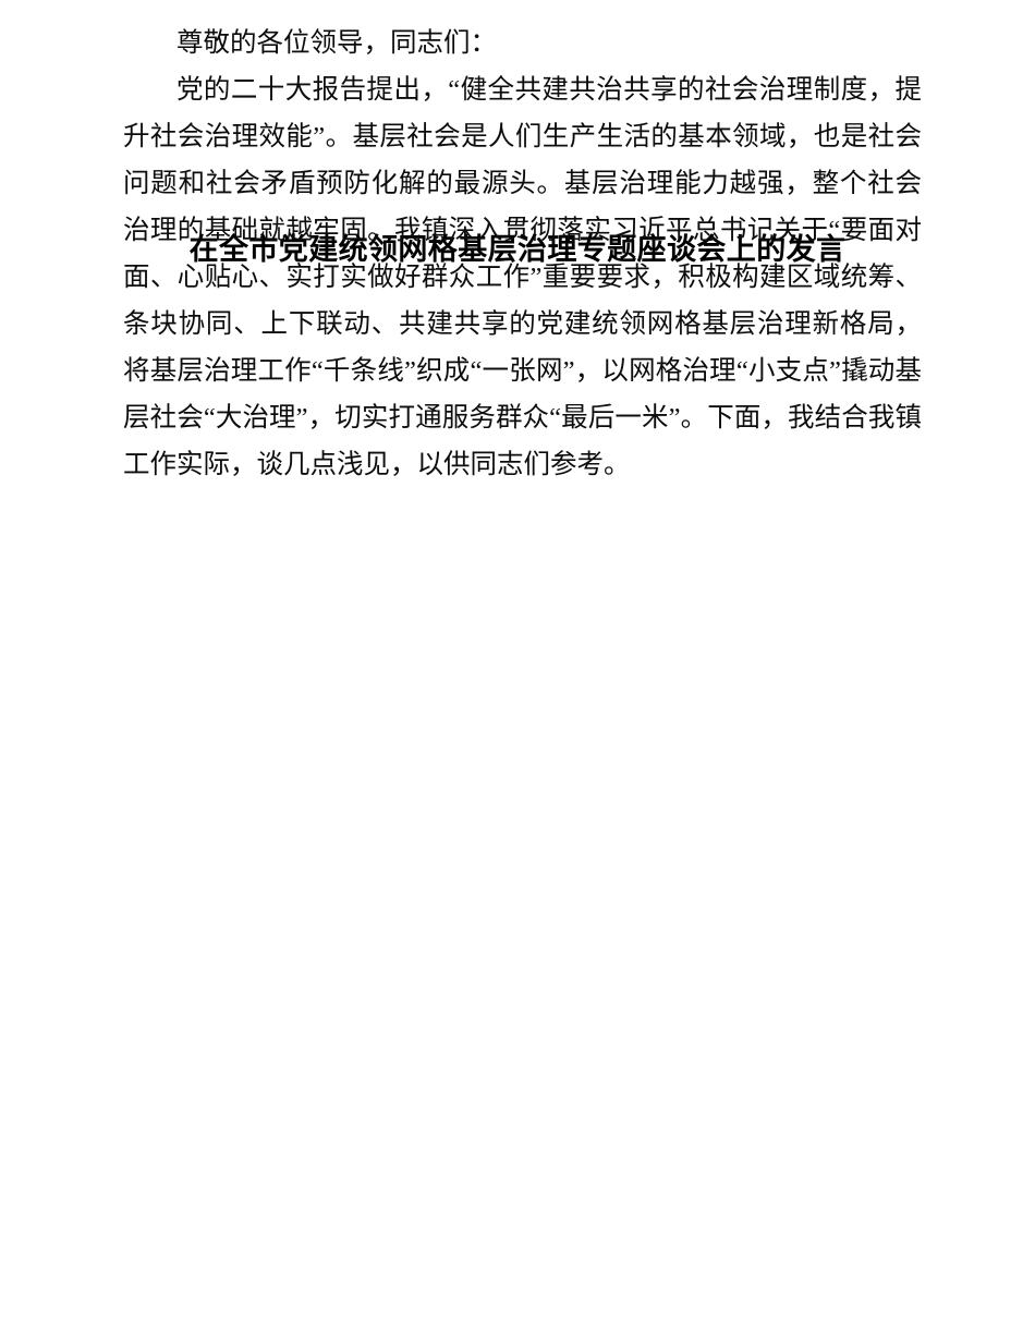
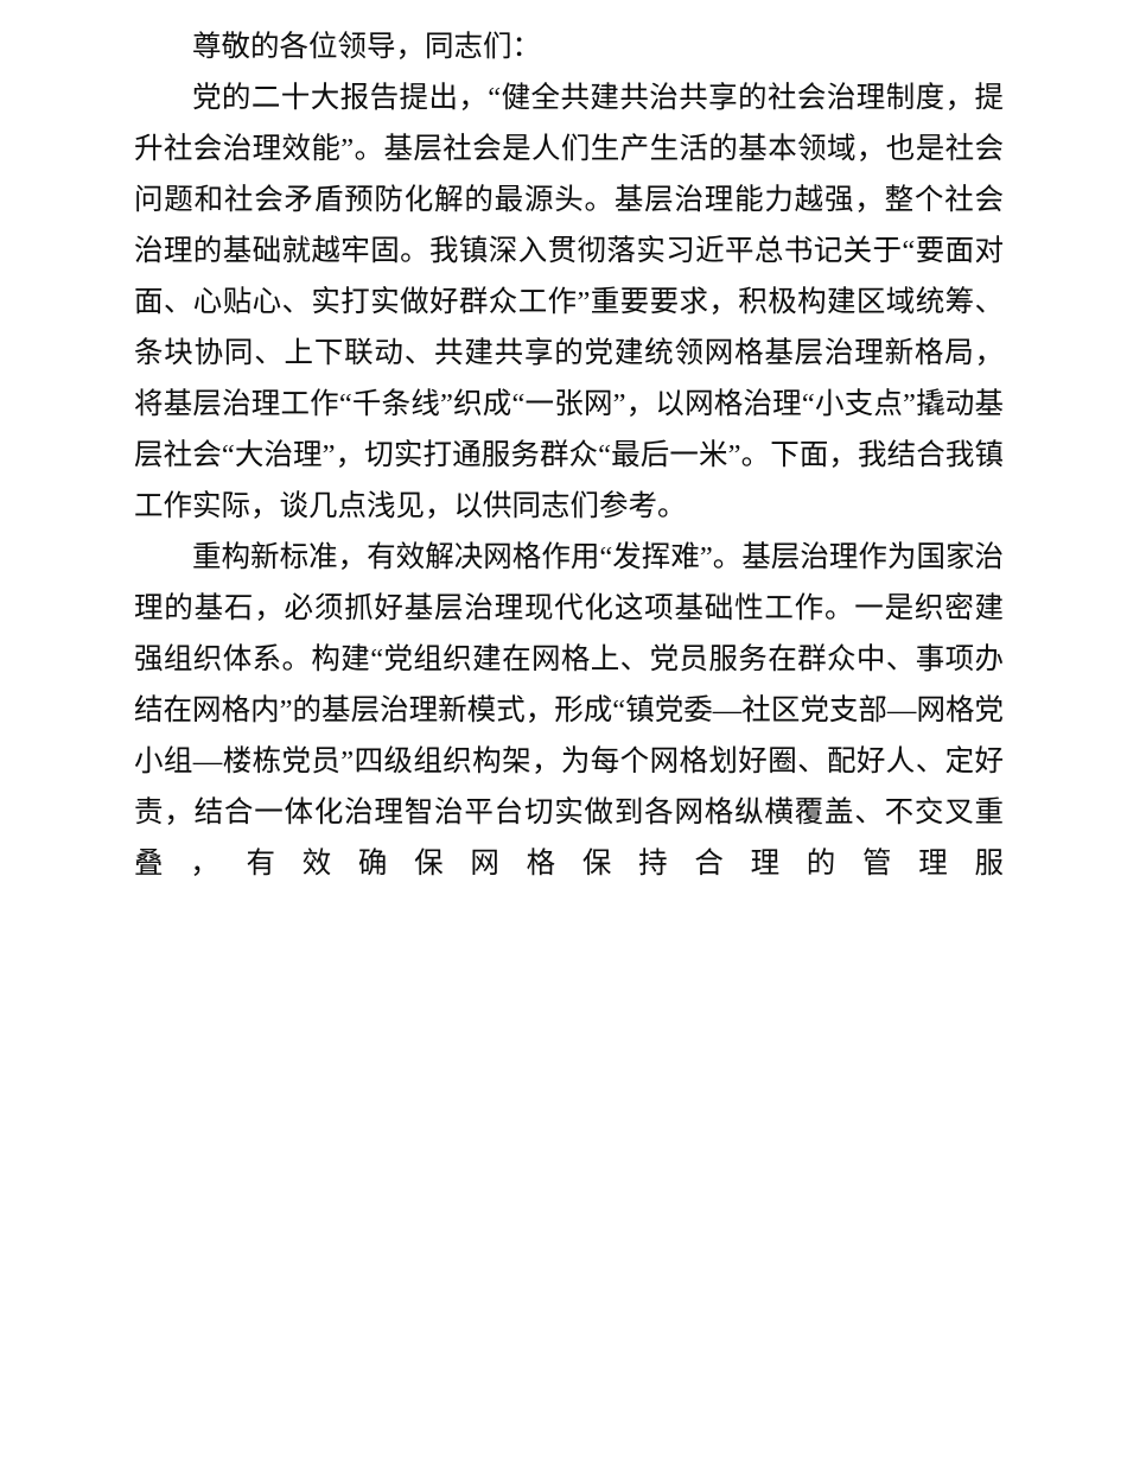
- 在全市党建统领网格基层治理专题座谈会上的发言
  尊敬的各位领导，同志们：
  党的二十大报告提出，“健全共建共治共享的社会治理制度，提升社会治理效能”。基层社会是人们生产生活的基本领域，也是社会问题和社会矛盾预防化解的最源头。基层治理能力越强，整个社会治理的基础就越牢固。我镇深入贯彻落实习近平总书记关于“要面对面、心贴心、实打实做好群众工作”重要要求，积极构建区域统筹、条块协同、上下联动、共建共享的党建统领网格基层治理新格局，将基层治理工作“千条线”织成“一张网”，以网格治理“小支点”撬动基层社会“大治理”，切实打通服务群众“最后一米”。下面，我结合我镇工作实际，谈几点浅见，以供同志们参考。
+ 重构新标准，有效解决网格作用“发挥难”。基层治理作为国家治理的基石，必须抓好基层治理现代化这项基础性工作。一是织密建强组织体系。构建“党组织建在网格上、党员服务在群众中、事项办结在网格内”的基层治理新模式，形成“镇党委—社区党支部—网格党小组—楼栋党员”四级组织构架，为每个网格划好圈、配好人、定好责，结合一体化治理智治平台切实做到各网格纵横覆盖、不交叉重叠，有效确保网格保持合理的管理服
